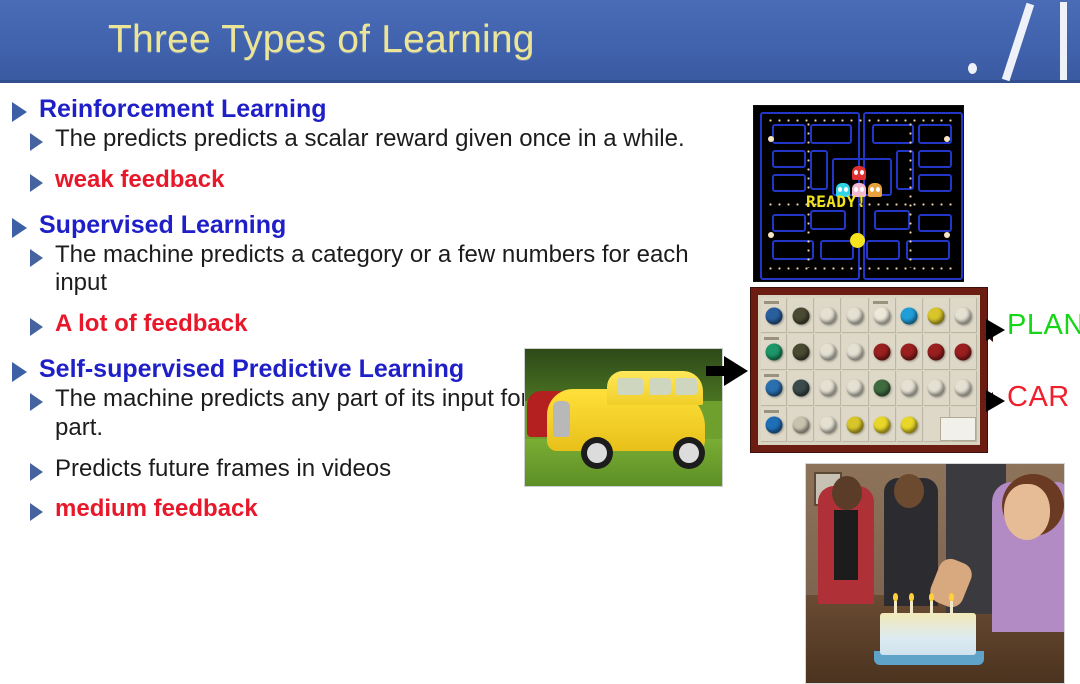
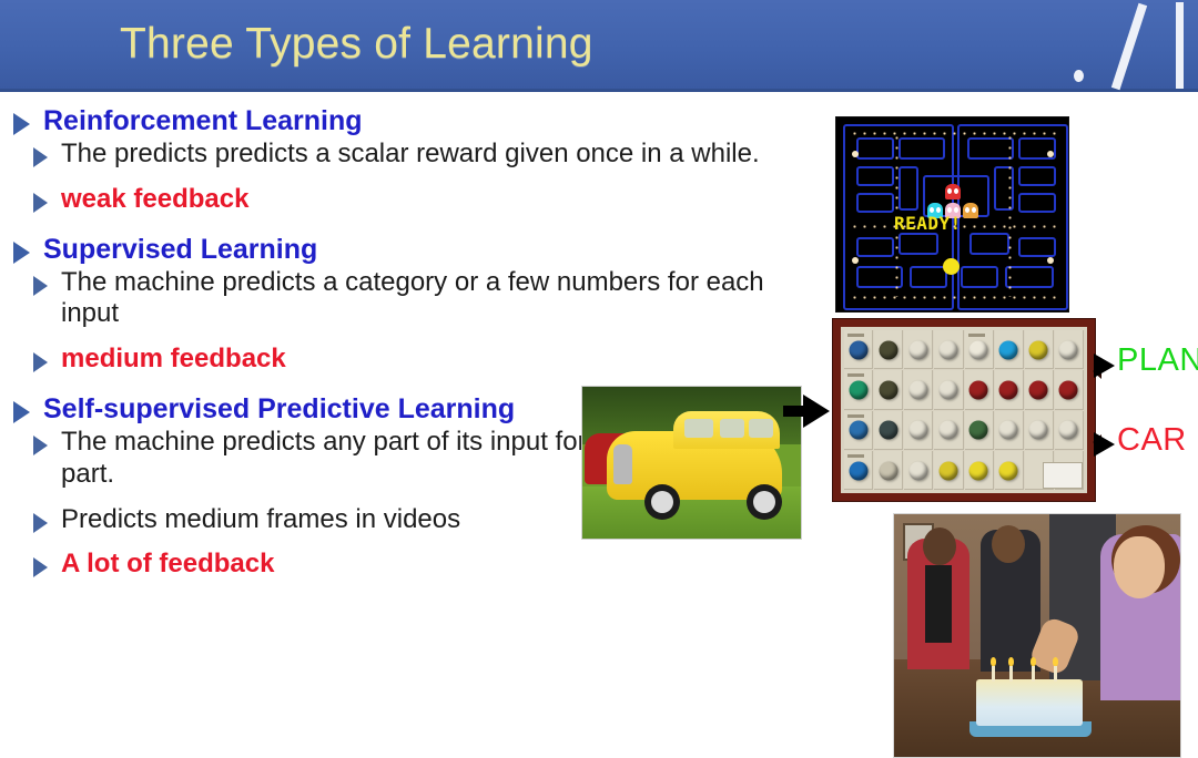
  Three Types of Learning
  Reinforcement Learning
  The predicts predicts a scalar reward given once in a while.
  weak feedback
  Supervised Learning
  The machine predicts a category or a few numbers for each input
- A lot of feedback
+ medium feedback
  Self-supervised Predictive Learning
  The machine predicts any part of its input fo part.
- Predicts future frames in videos
+ Predicts medium frames in videos
- medium feedback
+ A lot of feedback
  READY!
  PLAN
  CAR
